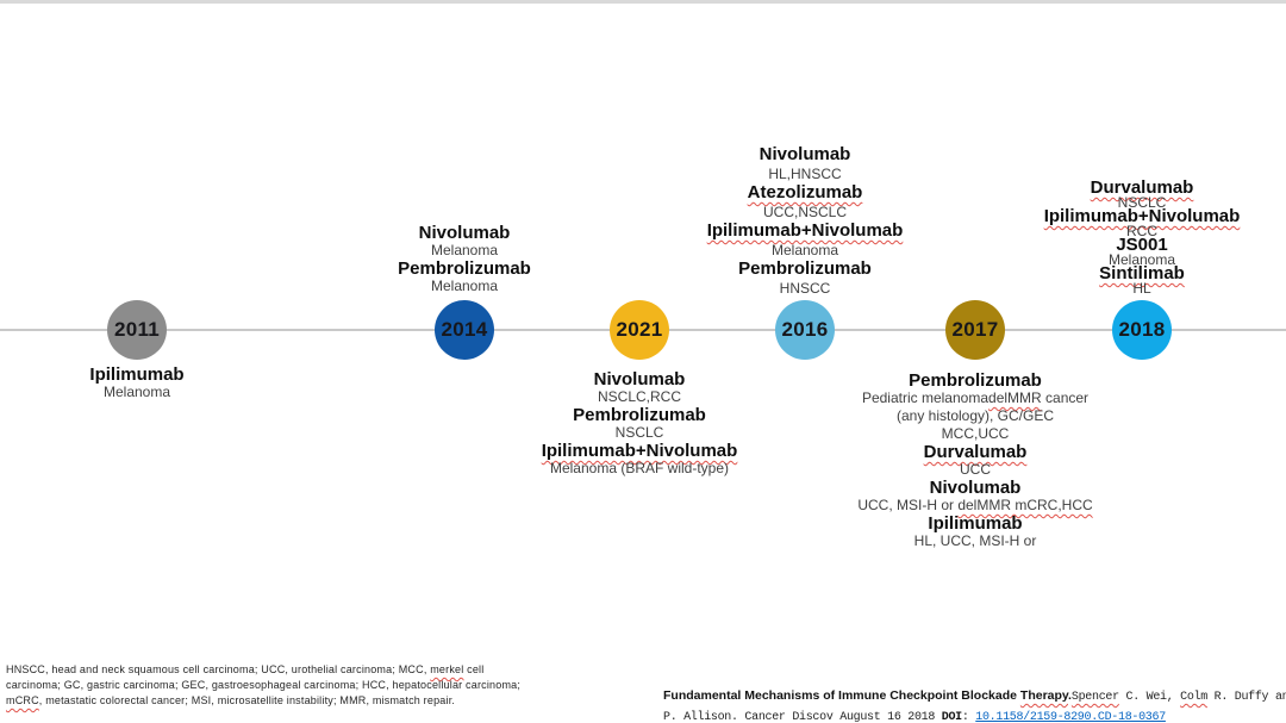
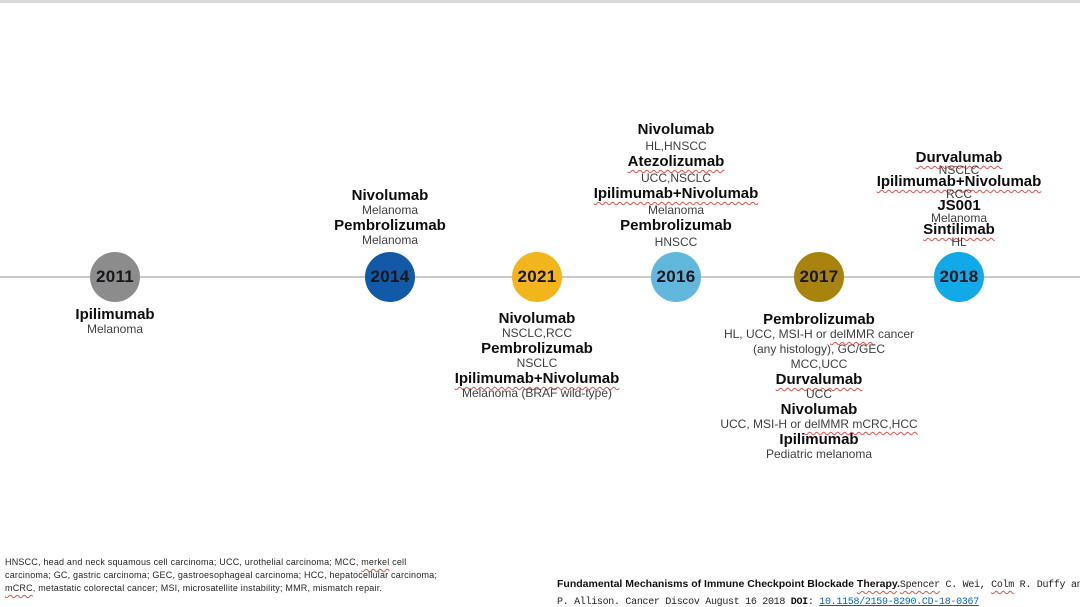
  2011
  Ipilimumab
  Melanoma
  2014
  Nivolumab
  Melanoma
  Pembrolizumab
  Melanoma
  2021
  Nivolumab
  NSCLC,RCC
  Pembrolizumab
  NSCLC
  Ipilimumab+Nivolumab
  Melanoma (BRAF wild-type)
  2016
  Nivolumab
  HL,HNSCC
  Atezolizumab
  UCC,NSCLC
  Ipilimumab+Nivolumab
  Melanoma
  Pembrolizumab
  HNSCC
  2017
  Pembrolizumab
- Pediatric melanomadelMMR cancer
+ HL, UCC, MSI-H or delMMR cancer
  (any histology), GC/GEC
  MCC,UCC
  Durvalumab
  UCC
  Nivolumab
  UCC, MSI-H or delMMR mCRC,HCC
  Ipilimumab
- HL, UCC, MSI-H or
+ Pediatric melanoma
  2018
  Durvalumab
  NSCLC
  Ipilimumab+Nivolumab
  RCC
  JS001
  Melanoma
  Sintilimab
  HL
  HNSCC, head and neck squamous cell carcinoma; UCC, urothelial carcinoma; MCC, merkel cell
  carcinoma; GC, gastric carcinoma; GEC, gastroesophageal carcinoma; HCC, hepatocellular carcinoma;
  mCRC, metastatic colorectal cancer; MSI, microsatellite instability; MMR, mismatch repair.
  Fundamental Mechanisms of Immune Checkpoint Blockade Therapy.Spencer C. Wei, Colm R. Duffy a
  P. Allison. Cancer Discov August 16 2018 DOI: 10.1158/2159-8290.CD-18-0367
